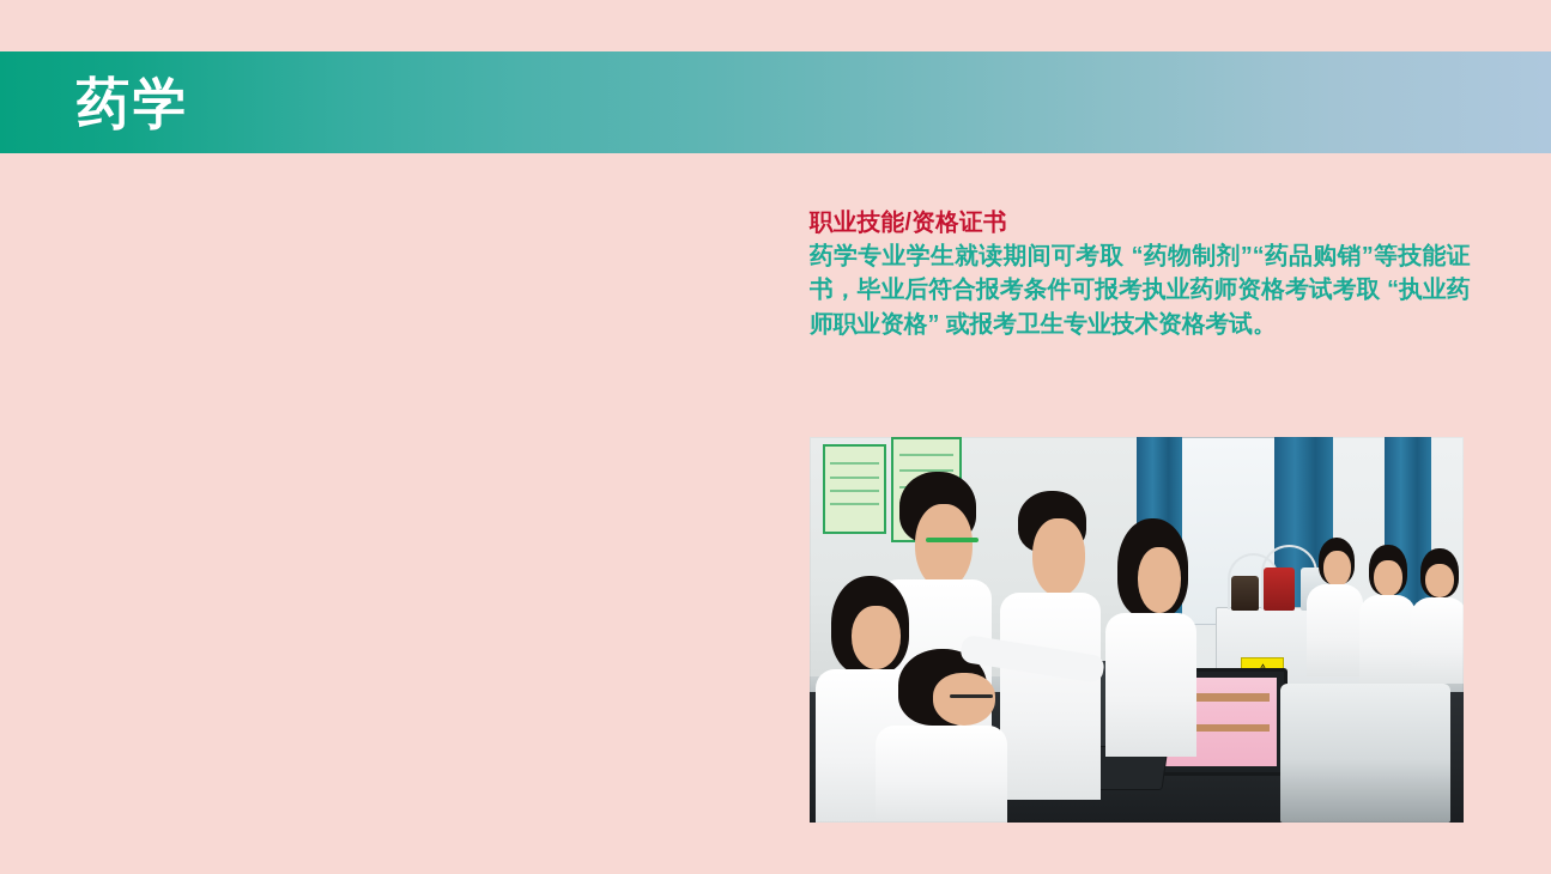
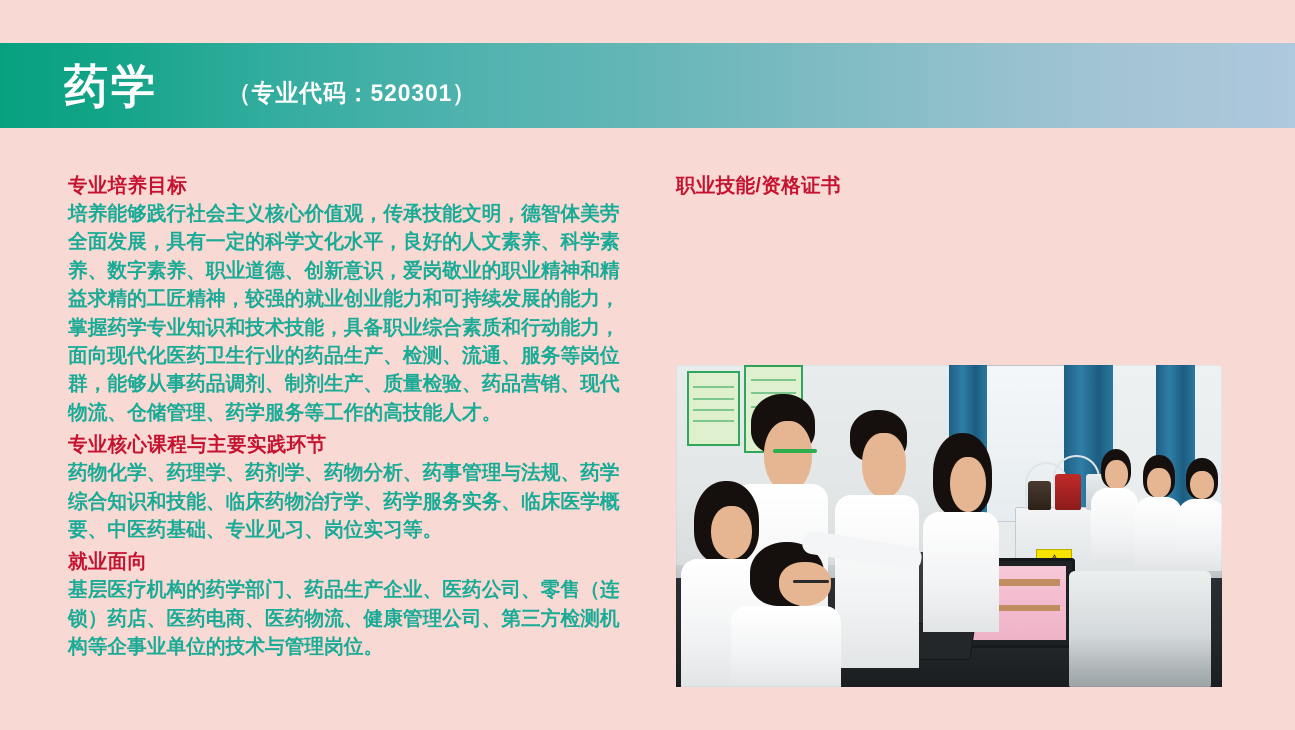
  药学
+ （专业代码：520301）
+ 专业培养目标
+ 培养能够践行社会主义核心价值观，传承技能文明，德智体美劳全面发展，具有一定的科学文化水平，良好的人文素养、科学素养、数字素养、职业道德、创新意识，爱岗敬业的职业精神和精益求精的工匠精神，较强的就业创业能力和可持续发展的能力，掌握药学专业知识和技术技能，具备职业综合素质和行动能力，面向现代化医药卫生行业的药品生产、检测、流通、服务等岗位群，能够从事药品调剂、制剂生产、质量检验、药品营销、现代物流、仓储管理、药学服务等工作的高技能人才。
+ 专业核心课程与主要实践环节
+ 药物化学、药理学、药剂学、药物分析、药事管理与法规、药学综合知识和技能、临床药物治疗学、药学服务实务、临床医学概要、中医药基础、专业见习、岗位实习等。
+ 就业面向
+ 基层医疗机构的药学部门、药品生产企业、医药公司、零售（连锁）药店、医药电商、医药物流、健康管理公司、第三方检测机构等企事业单位的技术与管理岗位。
  职业技能/资格证书
- 药学专业学生就读期间可考取 “药物制剂”“药品购销”等技能证书，毕业后符合报考条件可报考执业药师资格考试考取 “执业药师职业资格” 或报考卫生专业技术资格考试。
